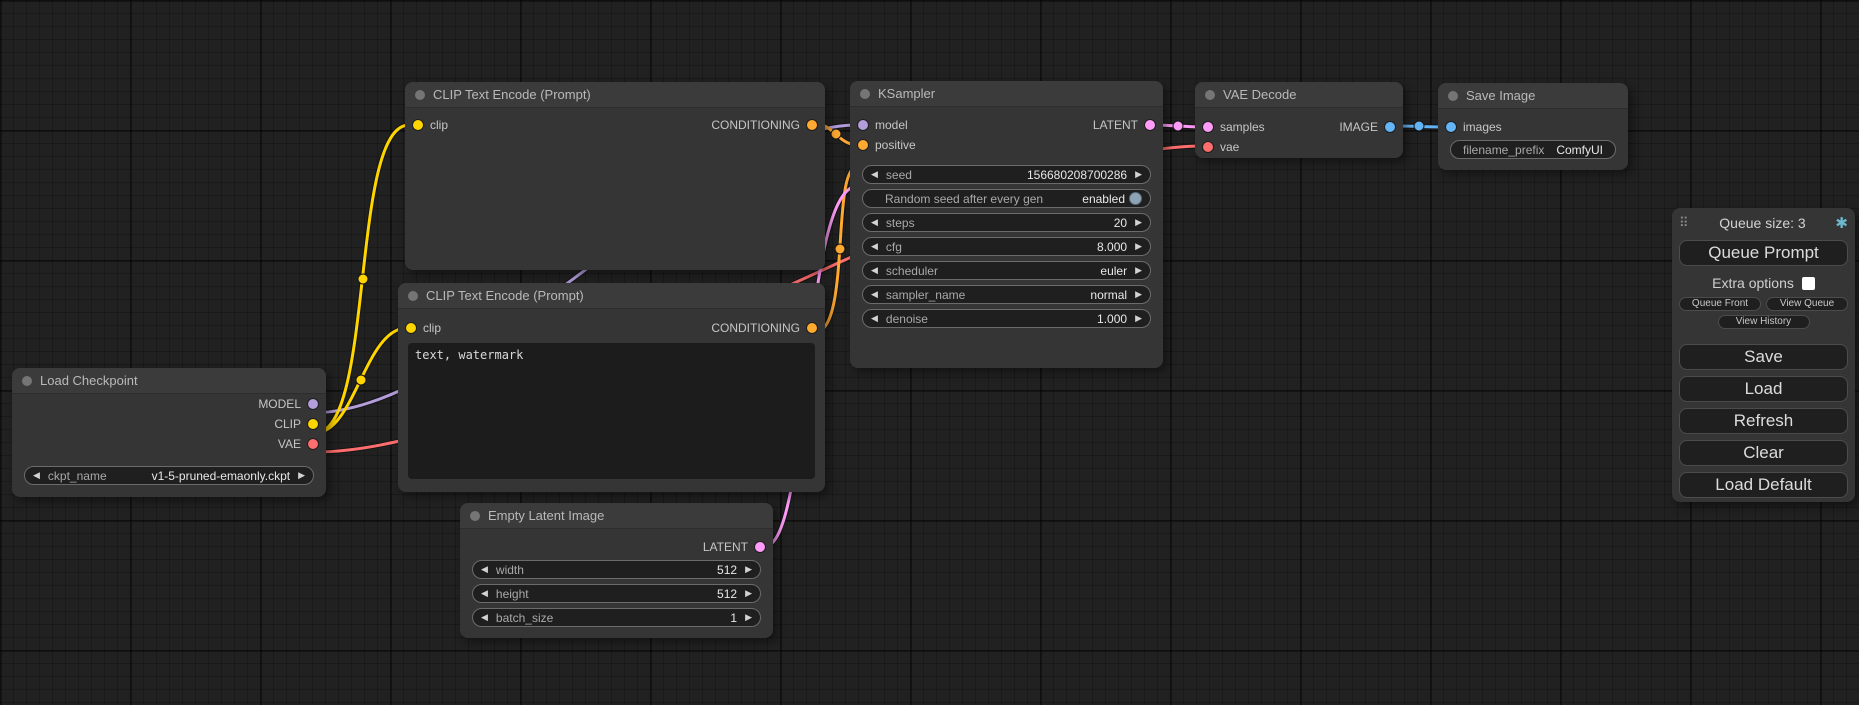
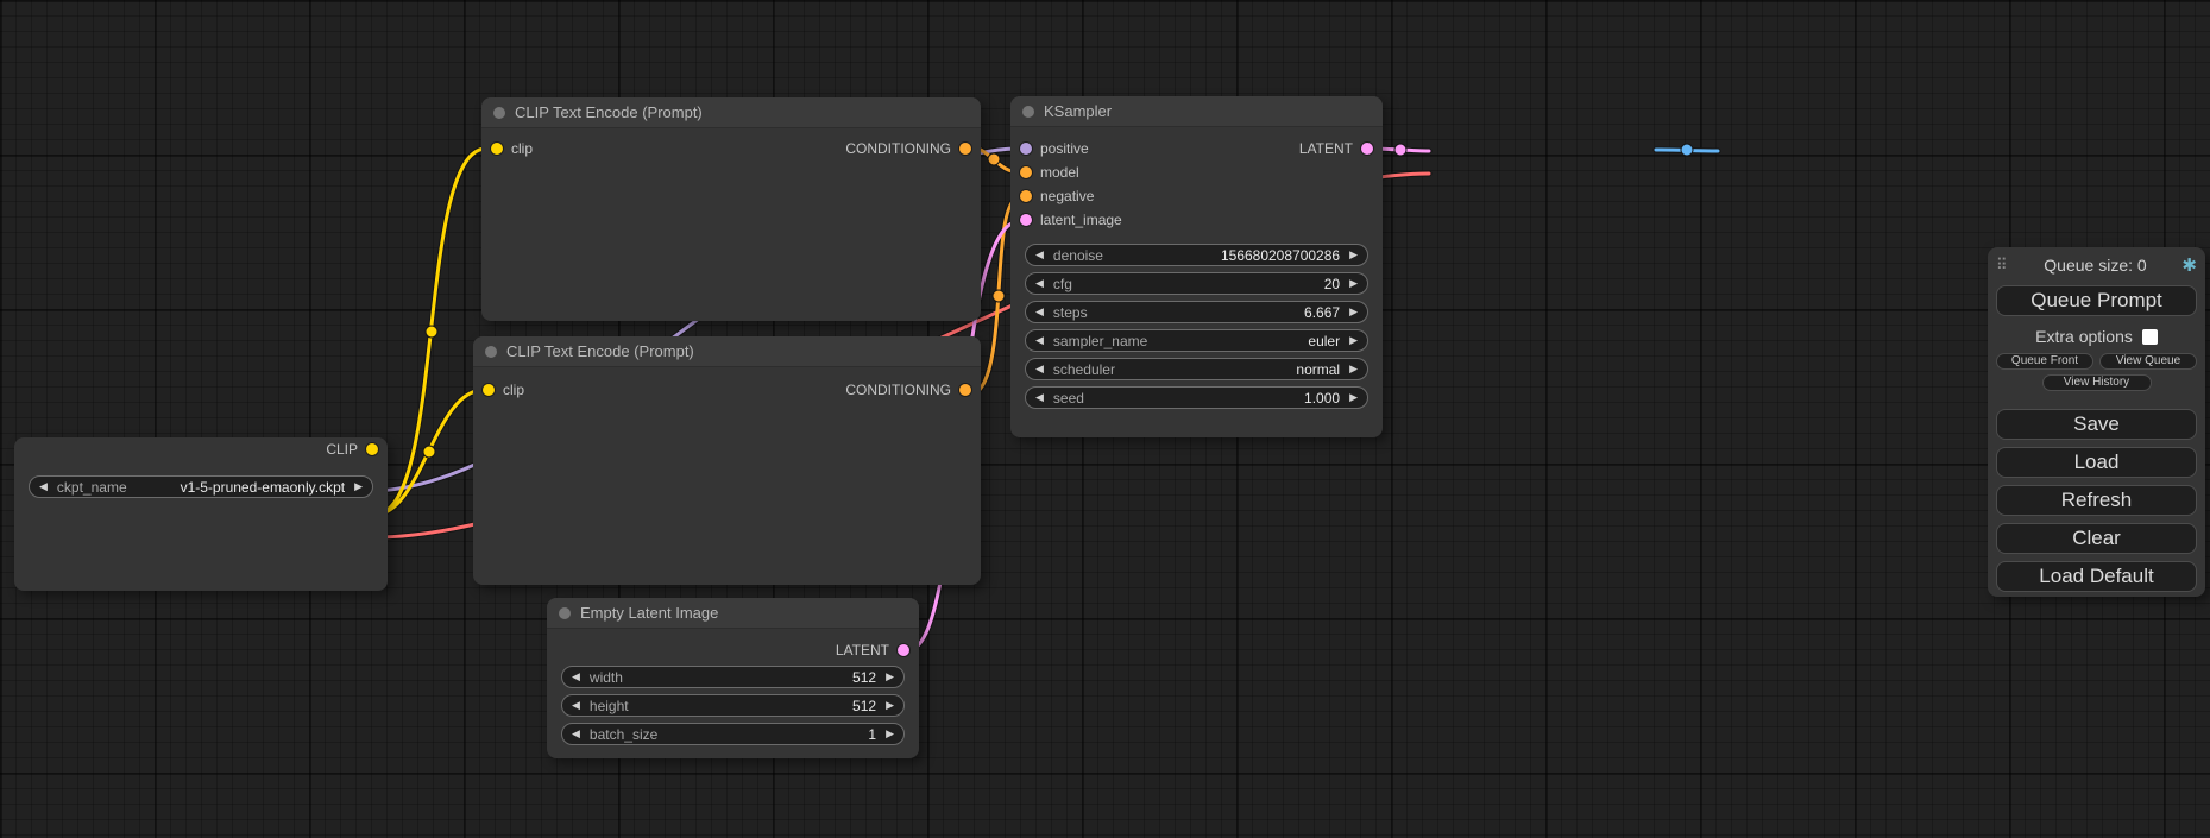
- Load Checkpoint
- MODEL
  CLIP
- VAE
  ◀
  ckpt_name
  v1-5-pruned-emaonly.ckpt
  ▶
  CLIP Text Encode (Prompt)
  clip
  CONDITIONING
  CLIP Text Encode (Prompt)
  clip
  CONDITIONING
- text, watermark
  Empty Latent Image
  LATENT
  ◀
  width
  512
  ▶
  ◀
  height
  512
  ▶
  ◀
  batch_size
  1
  ▶
  KSampler
- model
+ positive
  LATENT
- positive
+ model
+ negative
+ latent_image
  ◀
- seed
+ denoise
  156680208700286
  ▶
- Random seed after every gen
- enabled
  ◀
- steps
+ cfg
  20
  ▶
  ◀
- cfg
+ steps
- 8.000
+ 6.667
  ▶
  ◀
- scheduler
+ sampler_name
  euler
  ▶
  ◀
- sampler_name
+ scheduler
  normal
  ▶
  ◀
- denoise
+ seed
  1.000
  ▶
- VAE Decode
- samples
- IMAGE
- vae
- Save Image
- images
- filename_prefix
- ComfyUI
  ⠿
- Queue size: 3
+ Queue size: 0
  ✱
  Queue Prompt
  Extra options
  Queue Front
  View Queue
  View History
  Save
  Load
  Refresh
  Clear
  Load Default
